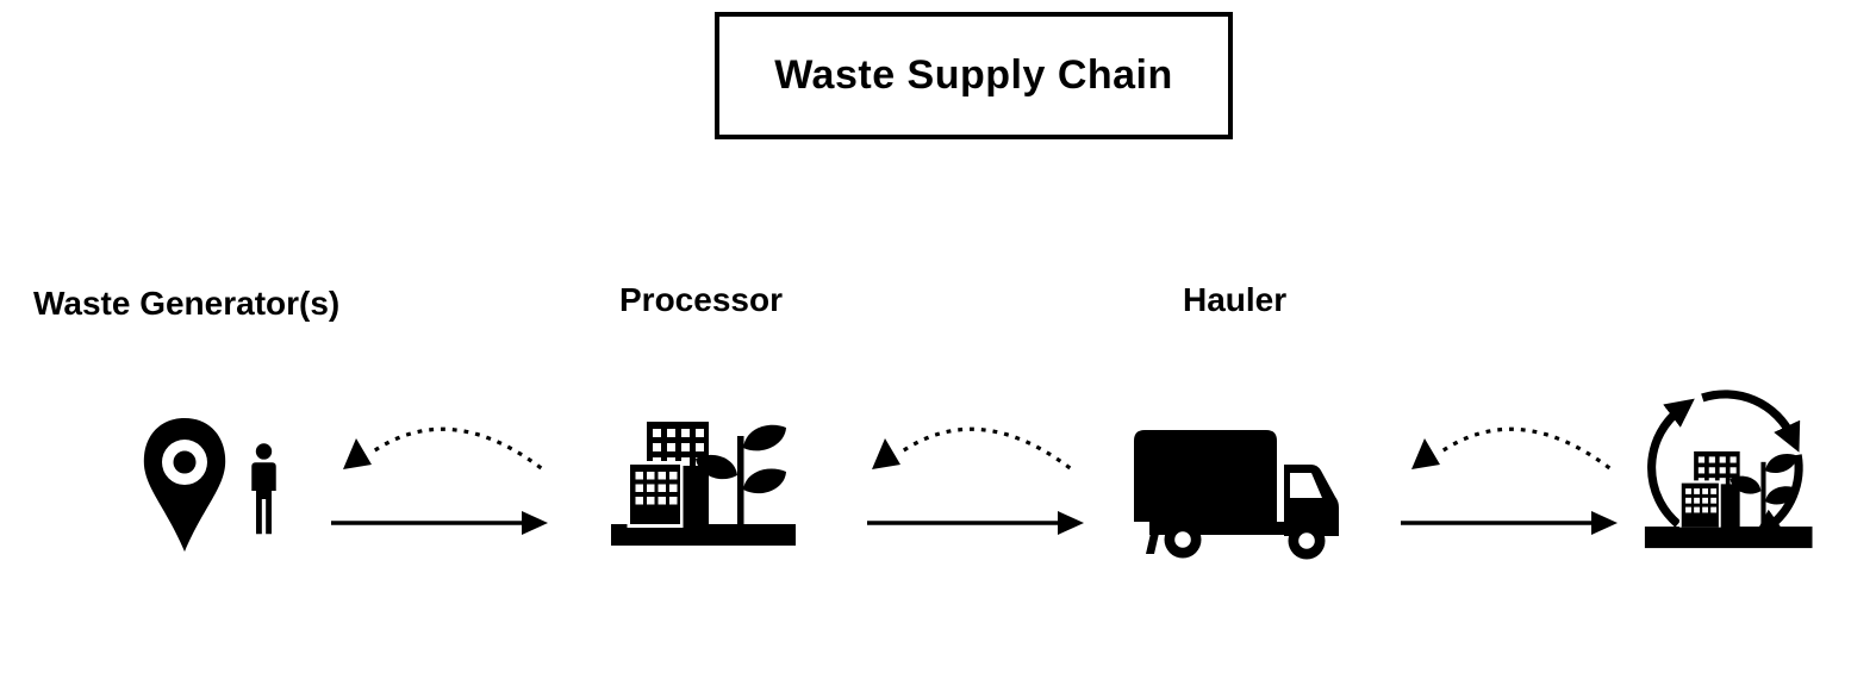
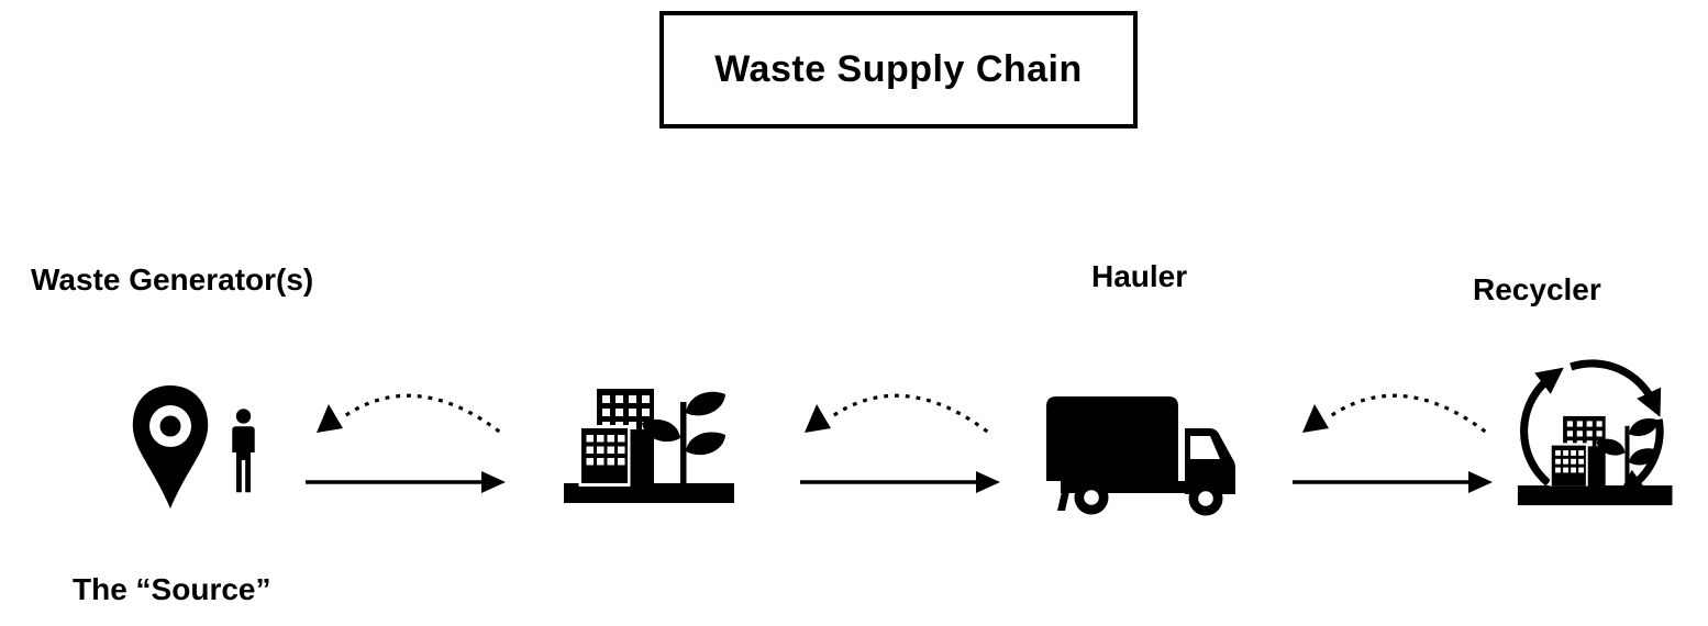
  Waste Supply Chain
  Waste Generator(s)
- Processor
  Hauler
+ Recycler
+ The “Source”
